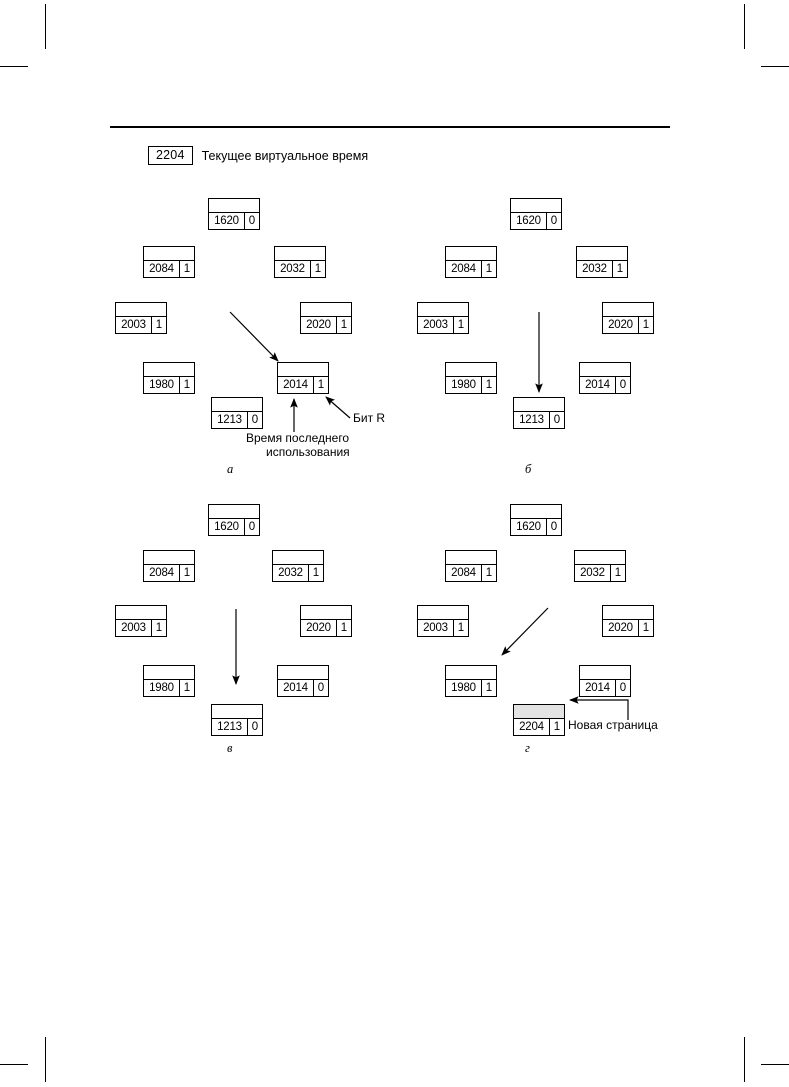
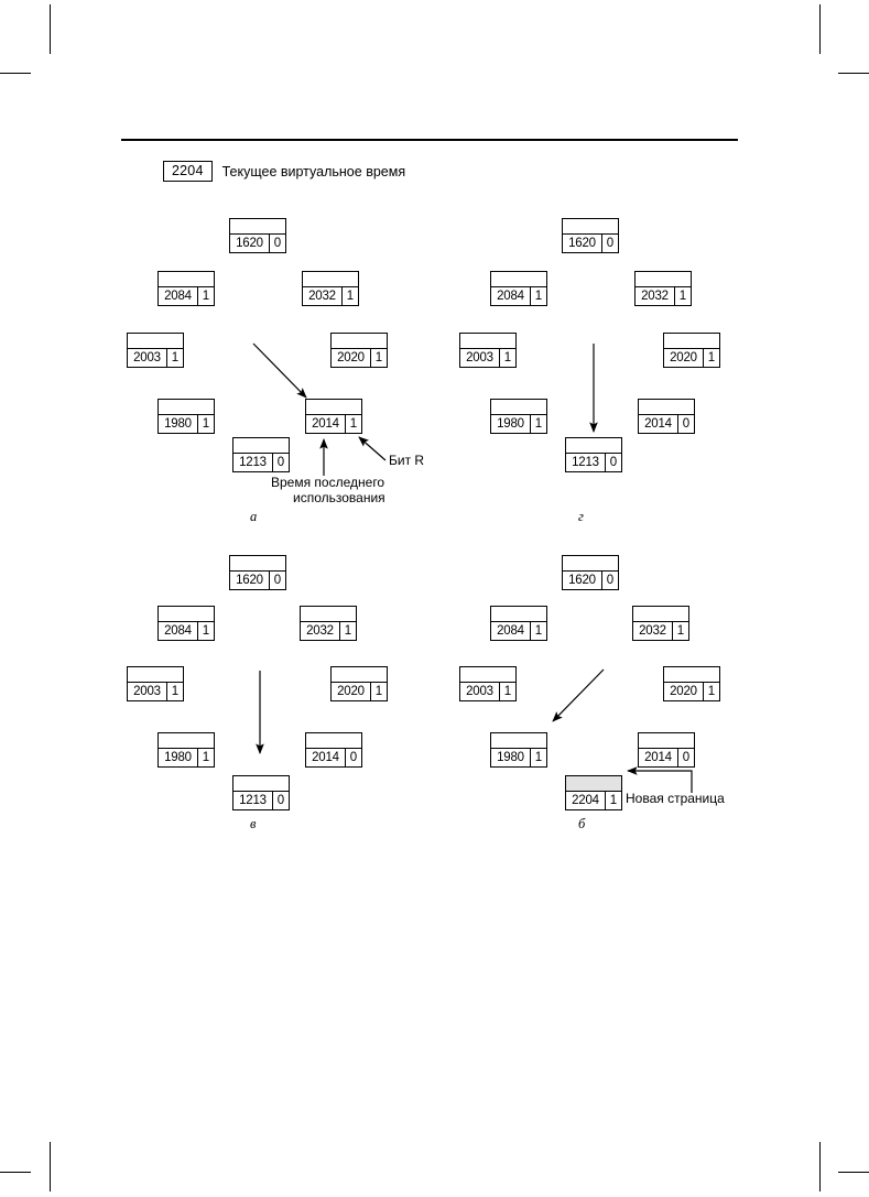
  2204
  Текущее виртуальное время
  1620
  0
  2084
  1
  2032
  1
  2003
  1
  2020
  1
  1980
  1
  2014
  1
  1213
  0
  1620
  0
  2084
  1
  2032
  1
  2003
  1
  2020
  1
  1980
  1
  2014
  0
  1213
  0
  1620
  0
  2084
  1
  2032
  1
  2003
  1
  2020
  1
  1980
  1
  2014
  0
  1213
  0
  1620
  0
  2084
  1
  2032
  1
  2003
  1
  2020
  1
  1980
  1
  2014
  0
  2204
  1
  а
- б
+ г
  в
- г
+ б
  Бит R
  Время последнего
  использования
  Новая страница
